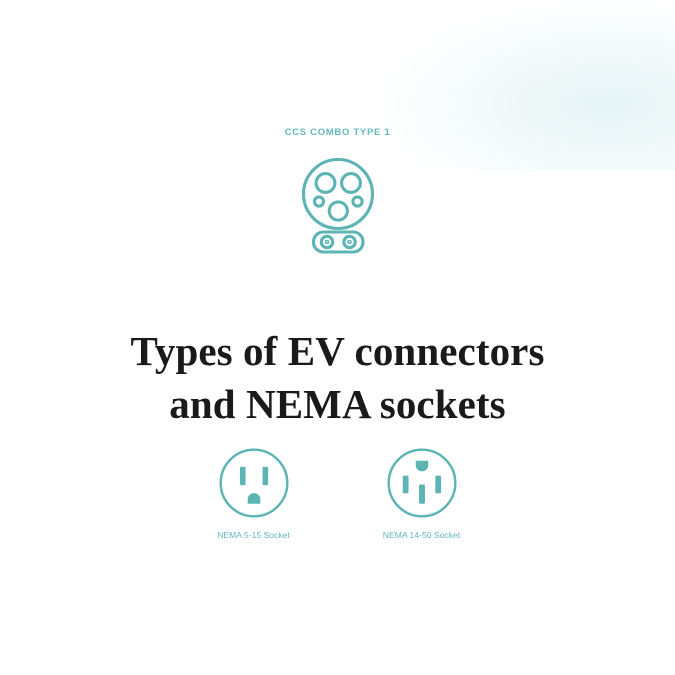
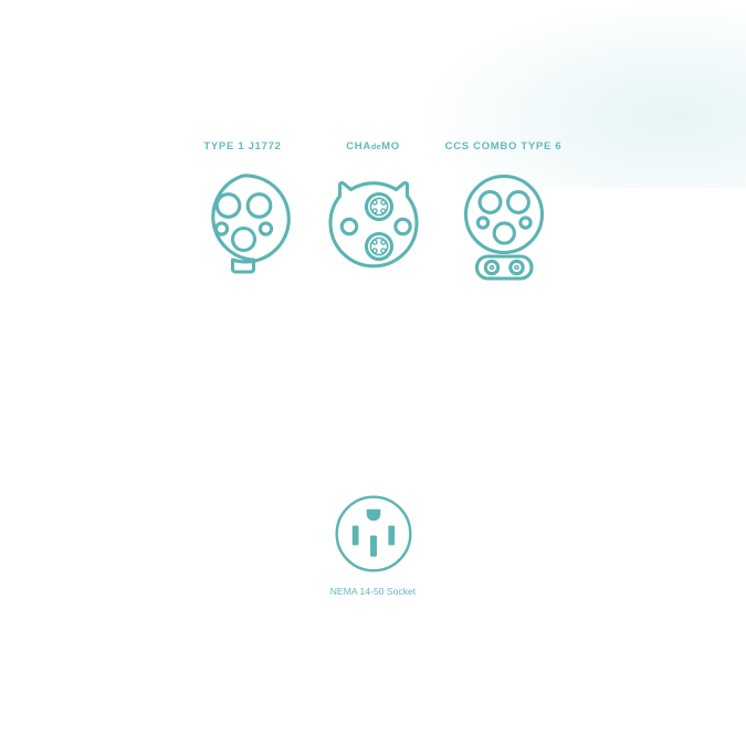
+ TYPE 1 J1772
+ CHAdeMO
- CCS COMBO TYPE 1
+ CCS COMBO TYPE 6
- Types of EV connectors
- and NEMA sockets
- NEMA 5-15 Socket
  NEMA 14-50 Socket
